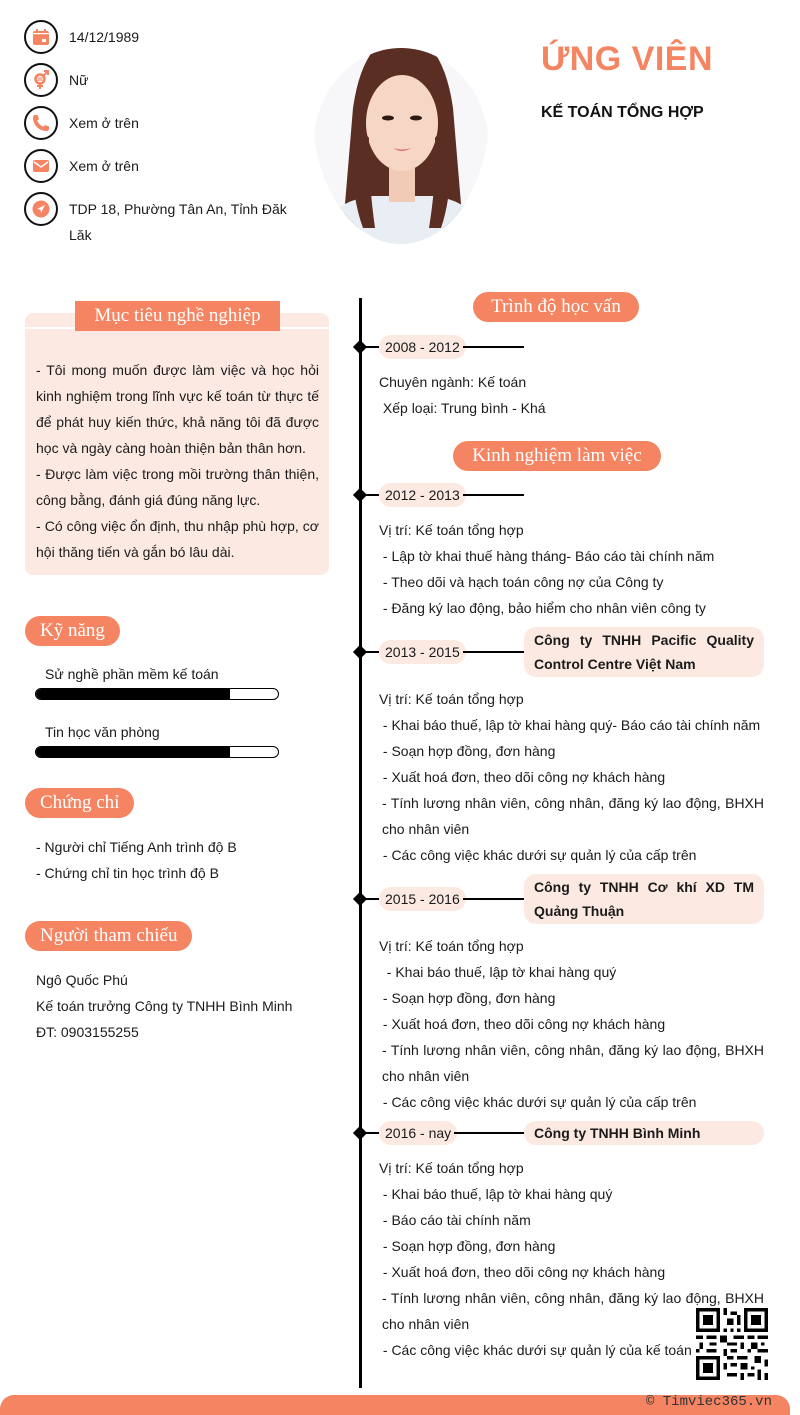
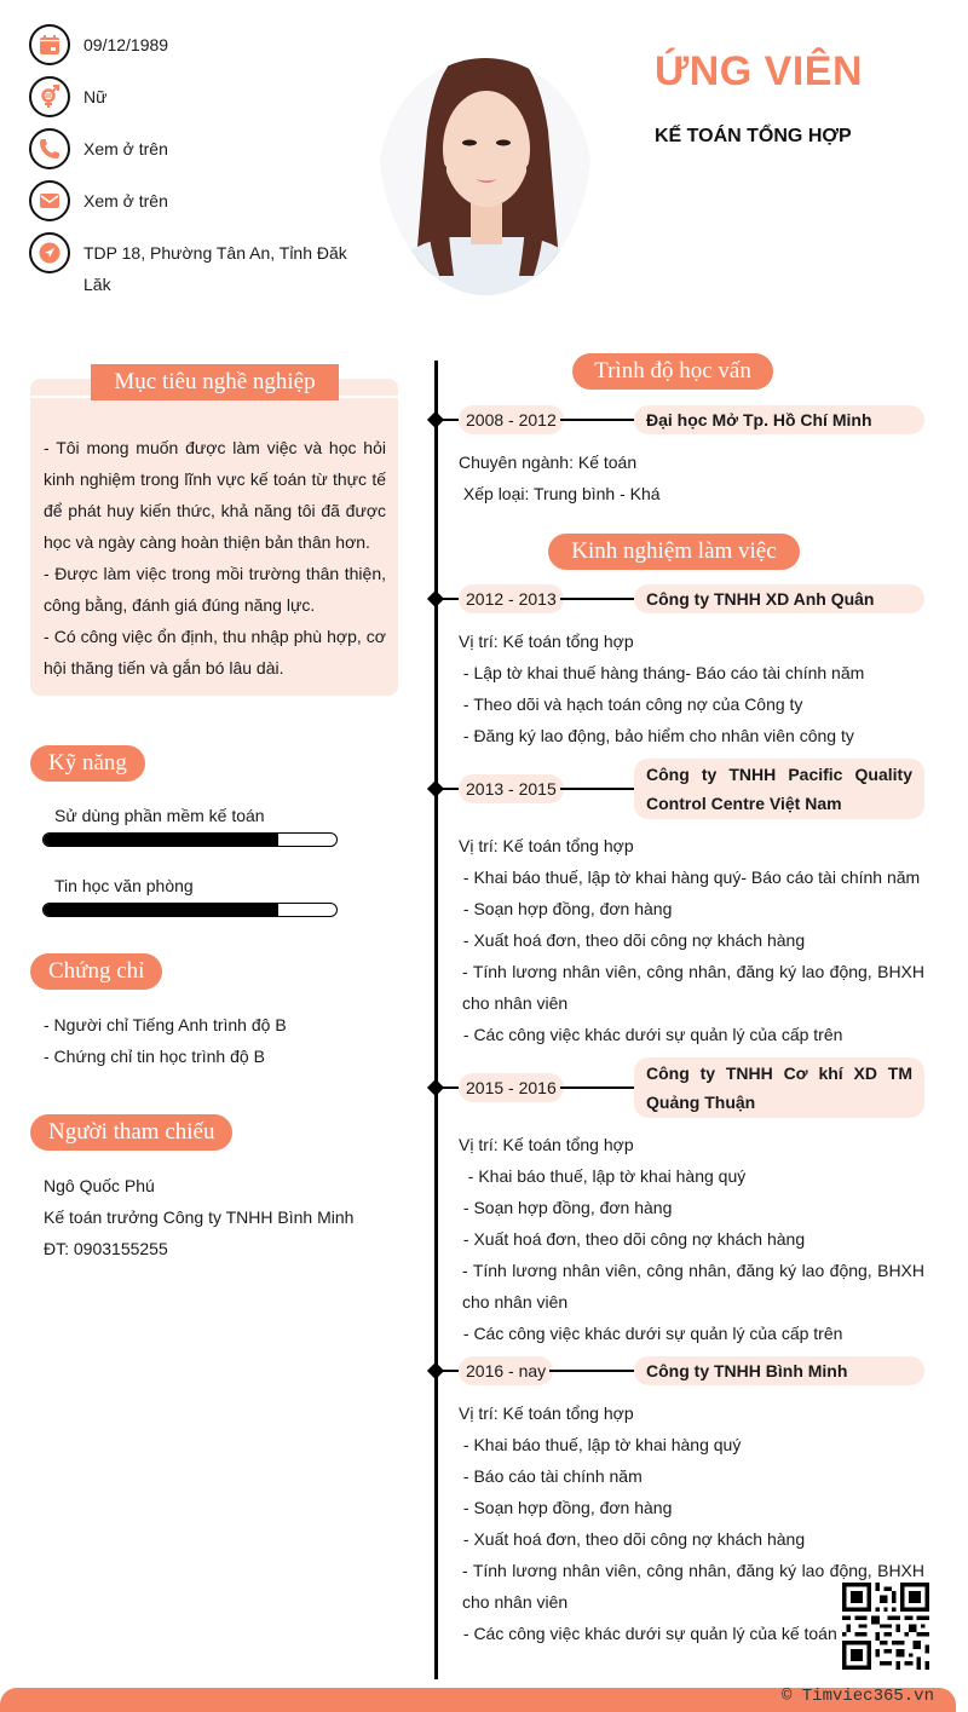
- 14/12/1989
+ 09/12/1989
  Nữ
  Xem ở trên
  Xem ở trên
  TDP 18, Phường Tân An, Tỉnh Đăk Lăk
  ỨNG VIÊN
  KẾ TOÁN TỔNG HỢP
  Mục tiêu nghề nghiệp
  - Tôi mong muốn được làm việc và học hỏi kinh nghiệm trong lĩnh vực kế toán từ thực tế để phát huy kiến thức, khả năng tôi đã được học và ngày càng hoàn thiện bản thân hơn.
  - Được làm việc trong mồi trường thân thiện, công bằng, đánh giá đúng năng lực.
  - Có công việc ổn định, thu nhập phù hợp, cơ hội thăng tiến và gắn bó lâu dài.
  Kỹ năng
- Sử nghề phần mềm kế toán
+ Sử dùng phần mềm kế toán
  Tin học văn phòng
  Chứng chỉ
  - Người chỉ Tiếng Anh trình độ B
  - Chứng chỉ tin học trình độ B
  Người tham chiếu
  Ngô Quốc Phú
  Kế toán trưởng Công ty TNHH Bình Minh
  ĐT: 0903155255
  Trình độ học vấn
  2008 - 2012
+ Đại học Mở Tp. Hồ Chí Minh
  Chuyên ngành: Kế toán
  Xếp loại: Trung bình - Khá
  Kinh nghiệm làm việc
  2012 - 2013
+ Công ty TNHH XD Anh Quân
  Vị trí: Kế toán tổng hợp
  - Lập tờ khai thuế hàng tháng- Báo cáo tài chính năm
  - Theo dõi và hạch toán công nợ của Công ty
  - Đăng ký lao động, bảo hiểm cho nhân viên công ty
  2013 - 2015
  Công ty TNHH Pacific Quality Control Centre Việt Nam
  Vị trí: Kế toán tổng hợp
  - Khai báo thuế, lập tờ khai hàng quý- Báo cáo tài chính năm
  - Soạn hợp đồng, đơn hàng
  - Xuất hoá đơn, theo dõi công nợ khách hàng
  - Tính lương nhân viên, công nhân, đăng ký lao động, BHXH cho nhân viên
  - Các công việc khác dưới sự quản lý của cấp trên
  2015 - 2016
  Công ty TNHH Cơ khí XD TM Quảng Thuận
  Vị trí: Kế toán tổng hợp
  - Khai báo thuế, lập tờ khai hàng quý
  - Soạn hợp đồng, đơn hàng
  - Xuất hoá đơn, theo dõi công nợ khách hàng
  - Tính lương nhân viên, công nhân, đăng ký lao động, BHXH cho nhân viên
  - Các công việc khác dưới sự quản lý của cấp trên
  2016 - nay
  Công ty TNHH Bình Minh
  Vị trí: Kế toán tổng hợp
  - Khai báo thuế, lập tờ khai hàng quý
  - Báo cáo tài chính năm
  - Soạn hợp đồng, đơn hàng
  - Xuất hoá đơn, theo dõi công nợ khách hàng
  - Tính lương nhân viên, công nhân, đăng ký lao động, BHXH cho nhân viên
  - Các công việc khác dưới sự quản lý của kế toán
  © Timviec365.vn
